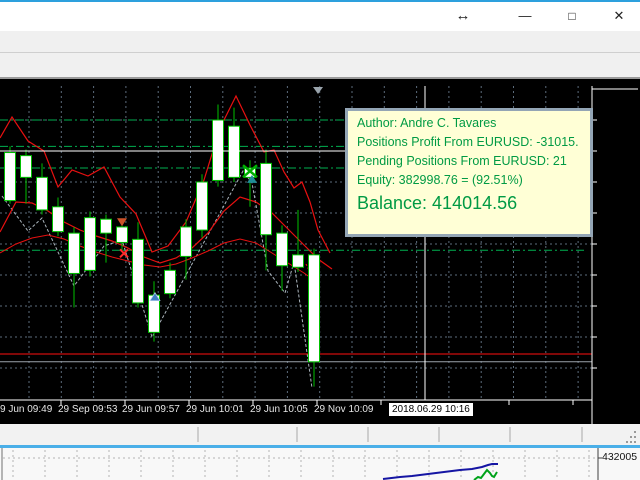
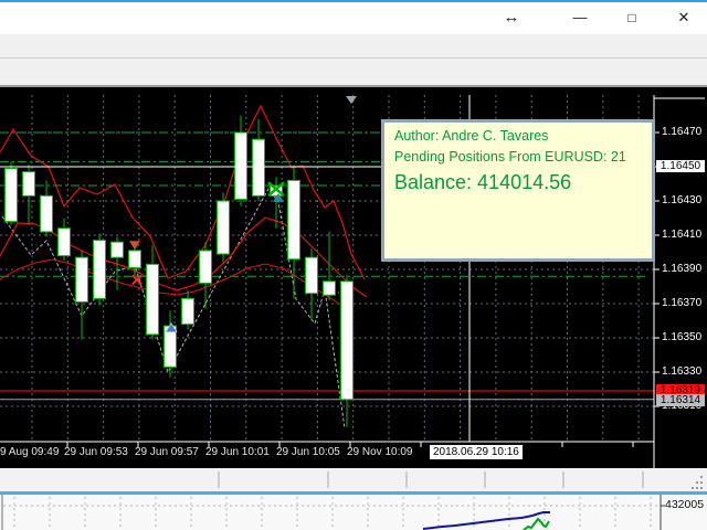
  ↔
  —
  □
  ✕
+ 1.16470
+ 1.16430
+ 1.16410
+ 1.16390
+ 1.16370
+ 1.16350
+ 1.16330
+ 1.16450
+ 1.16319
+ 1.16314
- 9 Jun 09:49
+ 9 Aug 09:49
- 29 Sep 09:53
+ 29 Jun 09:53
  29 Jun 09:57
  29 Jun 10:01
  29 Jun 10:05
  29 Nov 10:09
  2018.06.29 10:16
  Author: Andre C. Tavares
- Positions Profit From EURUSD: -31015.
  Pending Positions From EURUSD: 21
- Equity: 382998.76 = (92.51%)
  Balance: 414014.56
  432005
